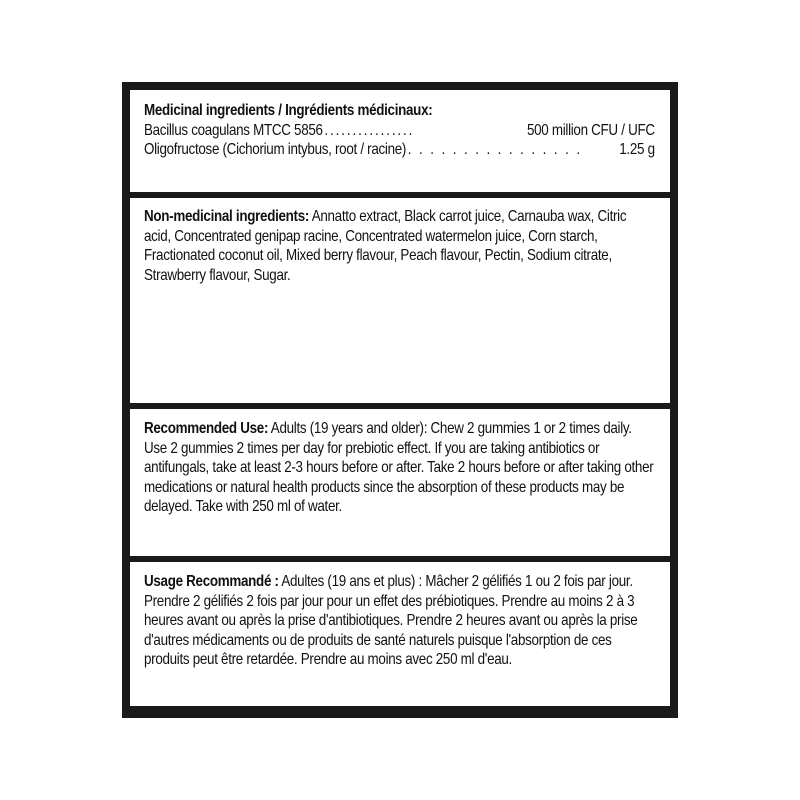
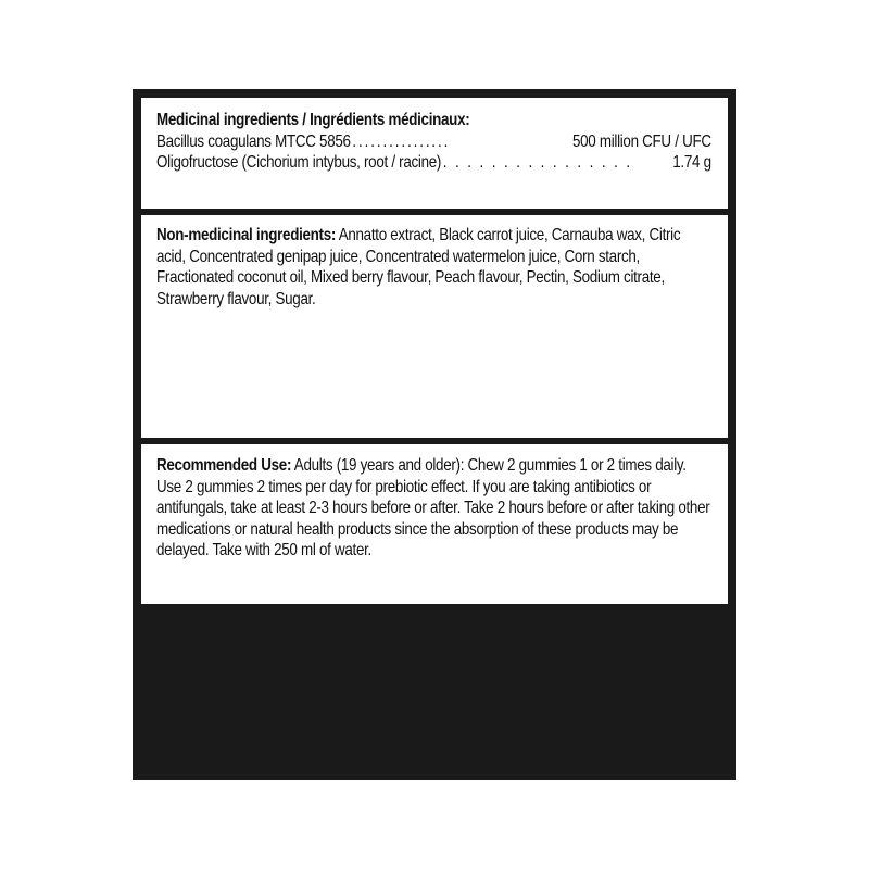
  Medicinal ingredients / Ingrédients médicinaux:
  Bacillus coagulans MTCC 5856
  ................
  500 million CFU / UFC
  Oligofructose (Cichorium intybus, root / racine)
  . . . . . . . . . . . . . . . .
- 1.25 g
+ 1.74 g
- Non-medicinal ingredients: Annatto extract, Black carrot juice, Carnauba wax, Citric acid, Concentrated genipap racine, Concentrated watermelon juice, Corn starch, Fractionated coconut oil, Mixed berry flavour, Peach flavour, Pectin, Sodium citrate, Strawberry flavour, Sugar.
+ Non-medicinal ingredients: Annatto extract, Black carrot juice, Carnauba wax, Citric acid, Concentrated genipap juice, Concentrated watermelon juice, Corn starch, Fractionated coconut oil, Mixed berry flavour, Peach flavour, Pectin, Sodium citrate, Strawberry flavour, Sugar.
  Recommended Use: Adults (19 years and older): Chew 2 gummies 1 or 2 times daily. Use 2 gummies 2 times per day for prebiotic effect. If you are taking antibiotics or antifungals, take at least 2-3 hours before or after. Take 2 hours before or after taking other medications or natural health products since the absorption of these products may be delayed. Take with 250 ml of water.
- Usage Recommandé : Adultes (19 ans et plus) : Mâcher 2 gélifiés 1 ou 2 fois par jour. Prendre 2 gélifiés 2 fois par jour pour un effet des prébiotiques. Prendre au moins 2 à 3 heures avant ou après la prise d'antibiotiques. Prendre 2 heures avant ou après la prise d'autres médicaments ou de produits de santé naturels puisque l'absorption de ces produits peut être retardée. Prendre au moins avec 250 ml d'eau.
